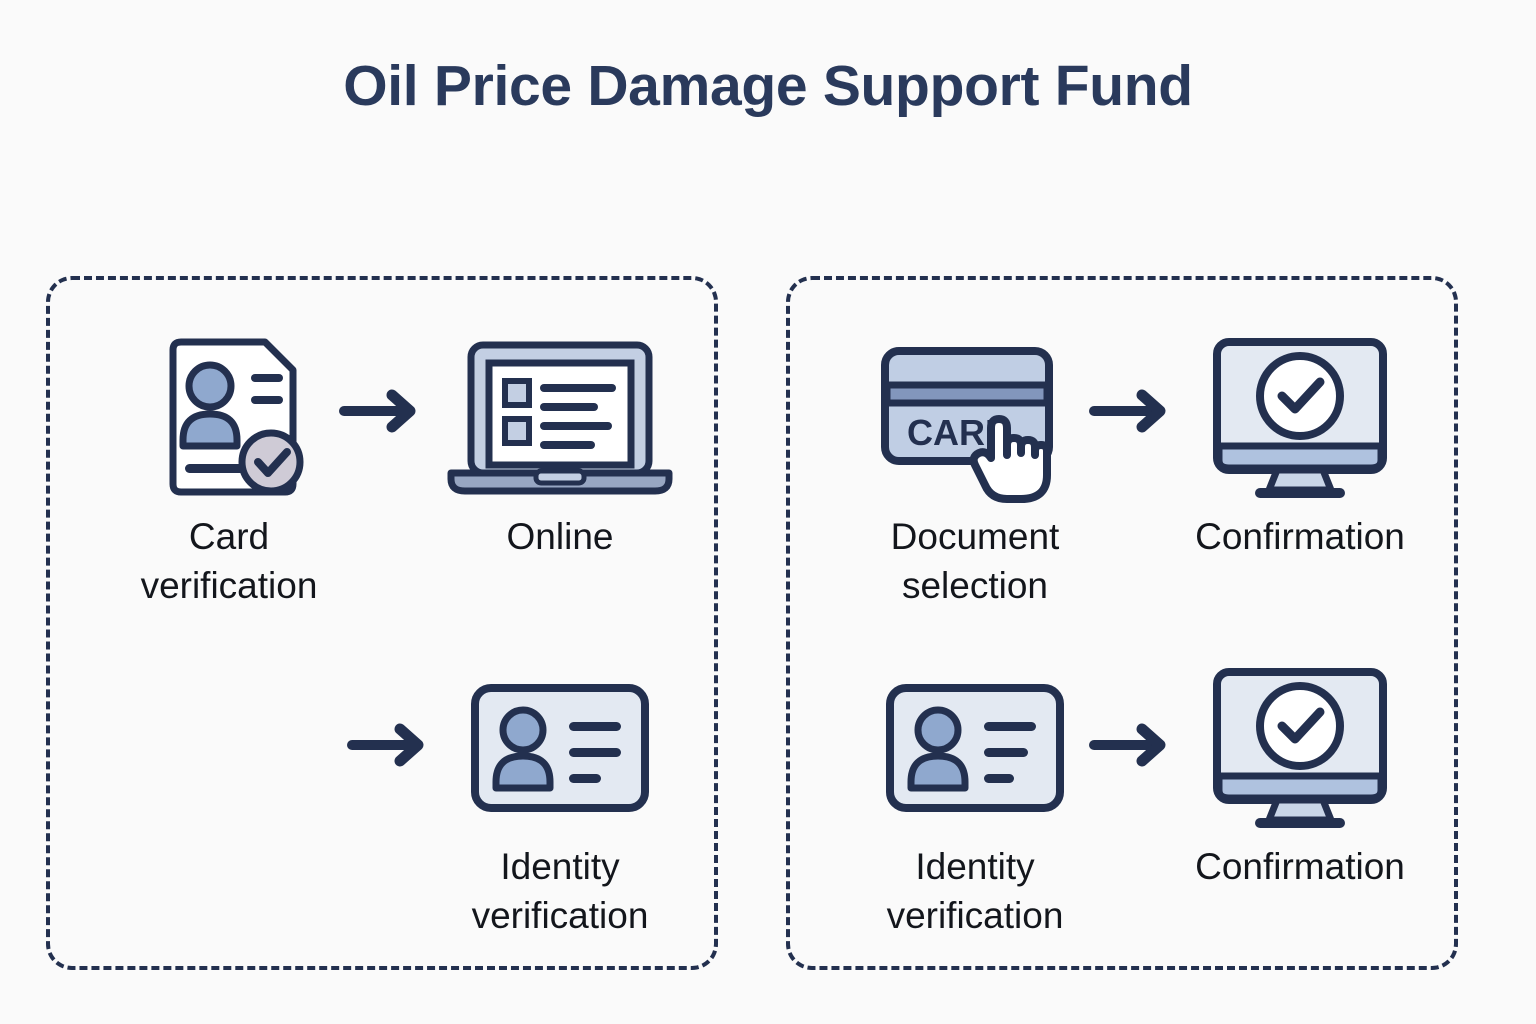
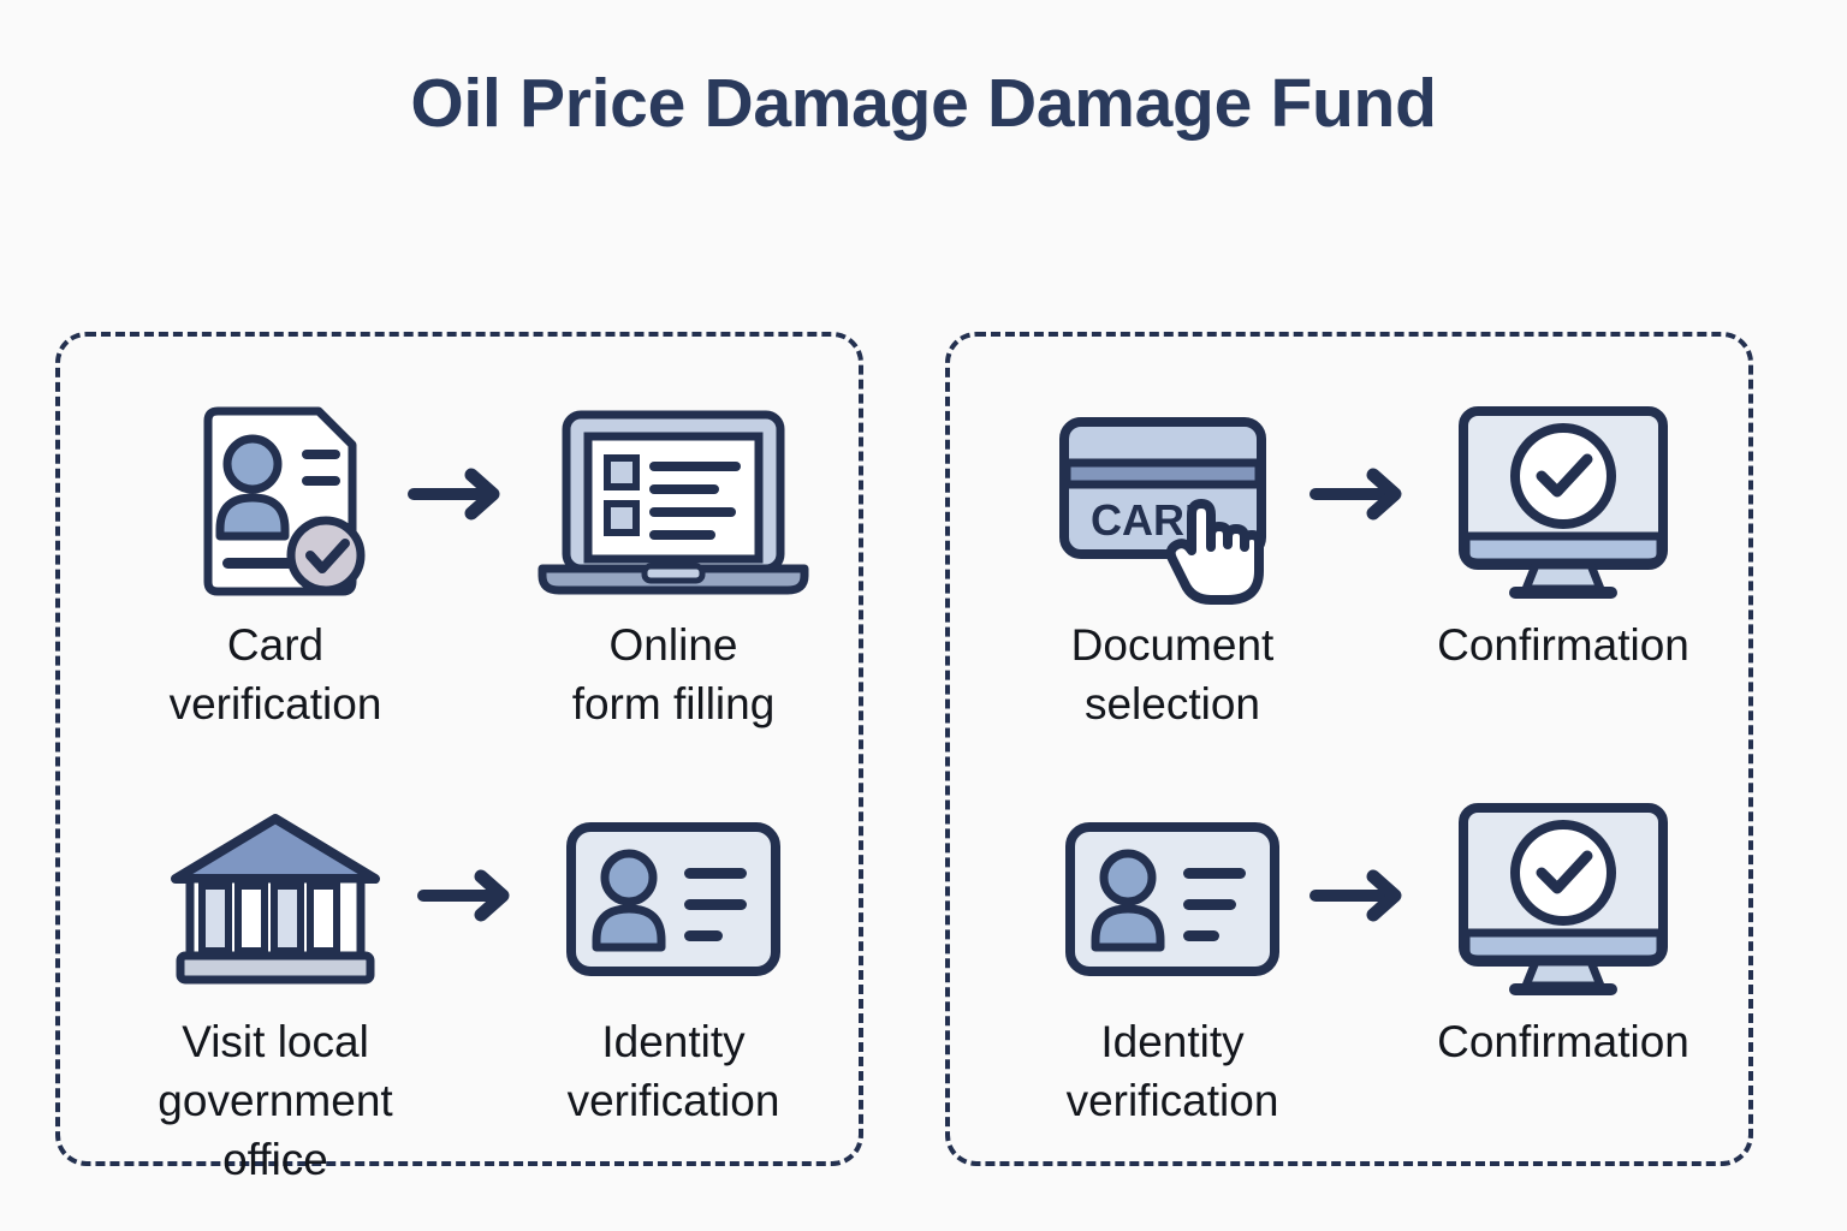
- Oil Price Damage Support Fund
+ Oil Price Damage Damage Fund
  Card
  verification
  Online
+ form filling
+ Visit local
+ government office
  Identity
  verification
  CAR
  Document
  selection
  Confirmation
  Identity
  verification
  Confirmation
